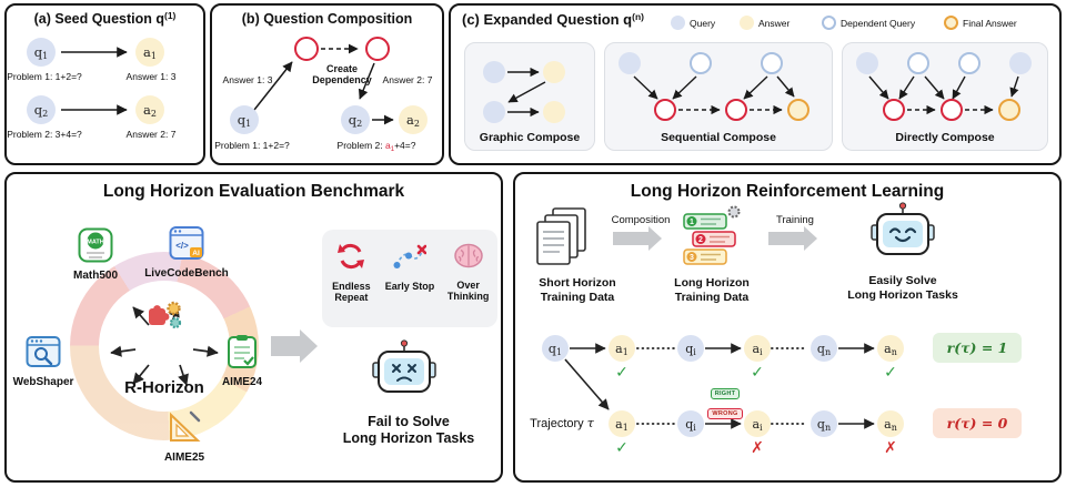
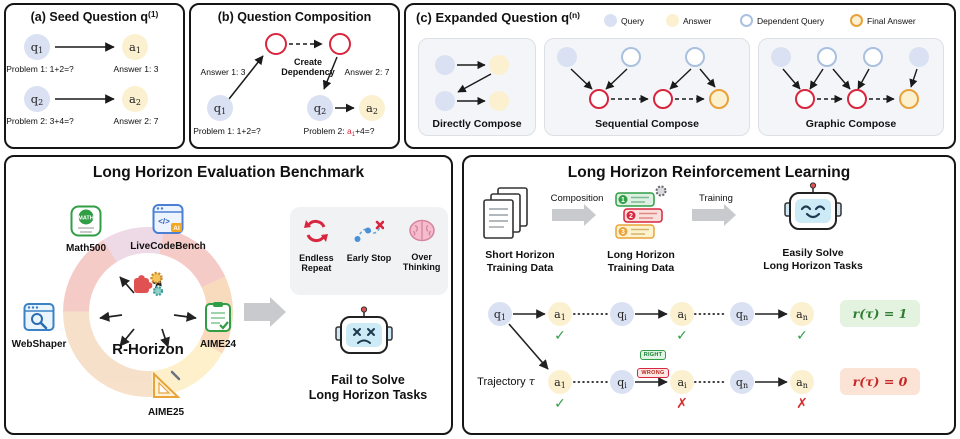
  (a) Seed Question q(1)
  q
  1
  a
  1
  Problem 1: 1+2=?
  Answer 1: 3
  q
  2
  a
  2
  Problem 2: 3+4=?
  Answer 2: 7
  (b) Question Composition
  Create Dependency
  Answer 1: 3
  Answer 2: 7
  q
  1
  q
  2
  a
  2
  Problem 1: 1+2=?
  Problem 2: a +4=?
  (c) Expanded Question q(n)
  Query
  Answer
  Dependent Query
  Final Answer
- Graphic Compose
+ Directly Compose
  Sequential Compose
- Directly Compose
+ Graphic Compose
  Long Horizon Evaluation Benchmark
  R-Horizon
  Math500
  </>
  LiveCodeBench
  WebShaper
  AIME24
  AIME25
  Endless Repeat
  Early Stop
  Over Thinking
  Fail to Solve
  Long Horizon Tasks
  Long Horizon Reinforcement Learning
  Short Horizon
  Training Data
  Composition
  Long Horizon
  Training Data
  Training
  Easily Solve
  Long Horizon Tasks
  q
  1
  a
  1
  q
  i
  a
  i
  q
  n
  a
  n
  r(τ) = 1
  ✓
  ✓
  ✓
  Trajectory τ
  a
  1
  q
  i
  a
  i
  q
  n
  a
  n
  r(τ) = 0
  ✓
  ✗
  ✗
